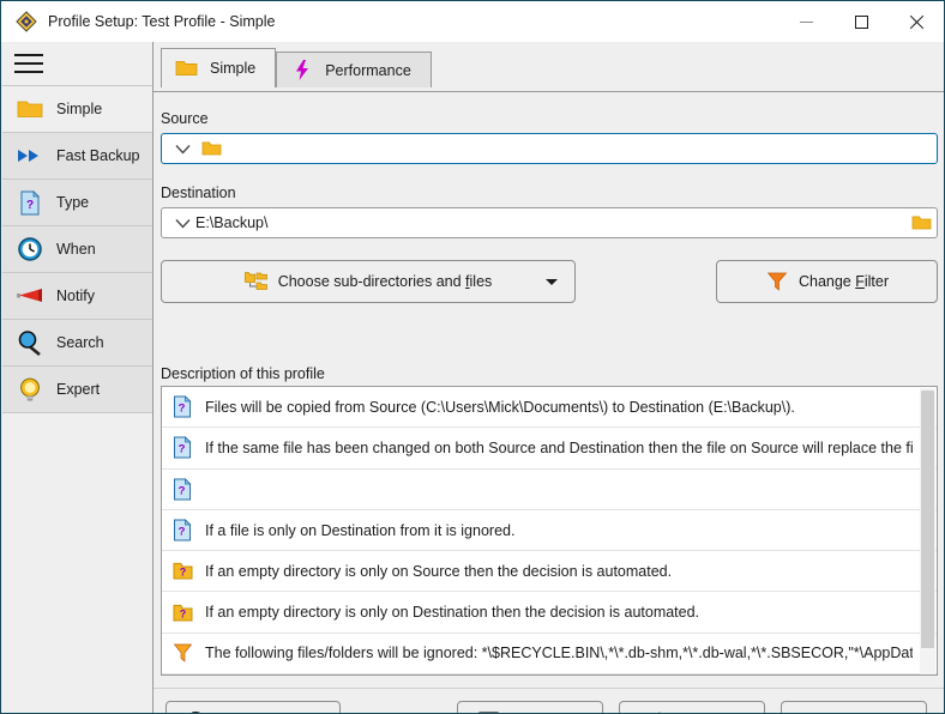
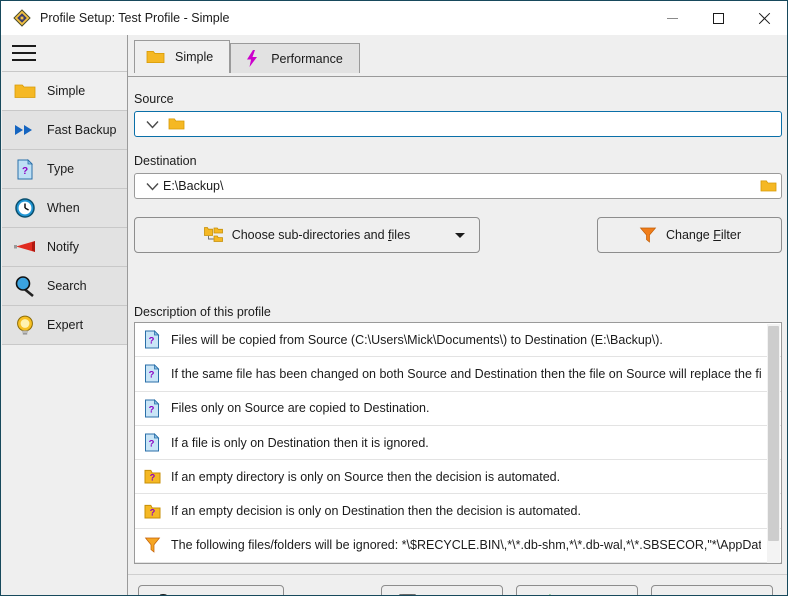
  Profile Setup: Test Profile - Simple
  Simple
  Fast Backup
  ?
  Type
  When
  Notify
  Search
  Expert
  Simple
  Performance
  Source
  Destination
  E:\Backup\
  Choose sub-directories and files
  Change Filter
  Description of this profile
  ?
  Files will be copied from Source (C:\Users\Mick\Documents\) to Destination (E:\Backup\).
  ?
  If the same file has been changed on both Source and Destination then the file on Source will replace the fi
  ?
+ Files only on Source are copied to Destination.
  ?
- If a file is only on Destination from it is ignored.
+ If a file is only on Destination then it is ignored.
  ?
  If an empty directory is only on Source then the decision is automated.
  ?
- If an empty directory is only on Destination then the decision is automated.
+ If an empty decision is only on Destination then the decision is automated.
  The following files/folders will be ignored: *\$RECYCLE.BIN\,*\*.db-shm,*\*.db-wal,*\*.SBSECOR,"*\AppDat
